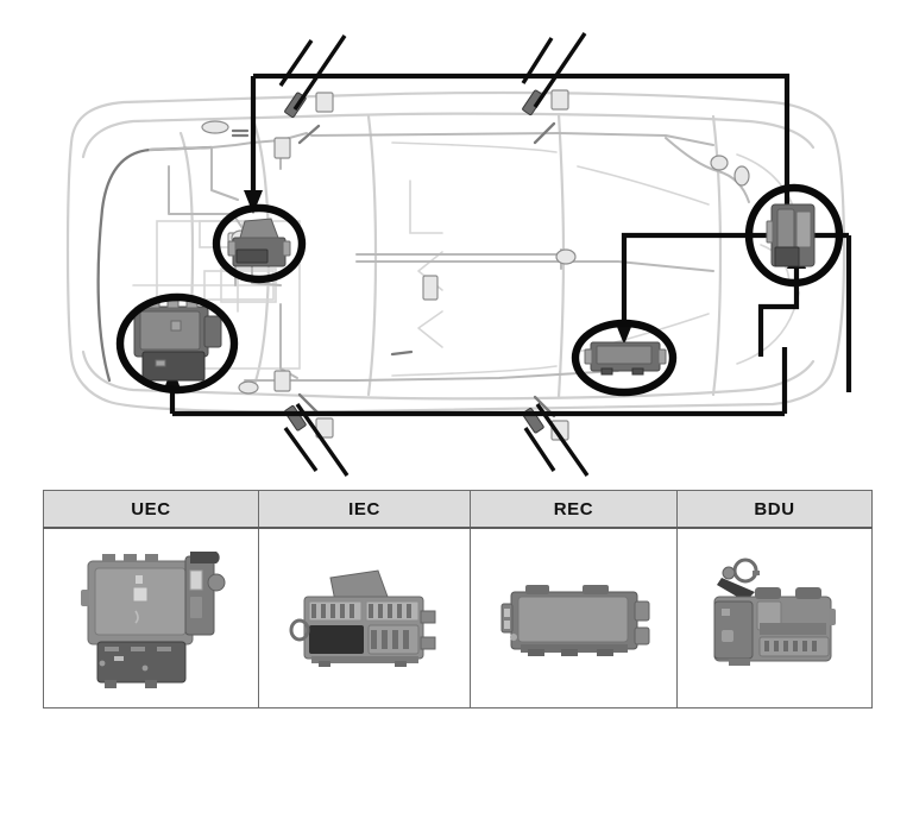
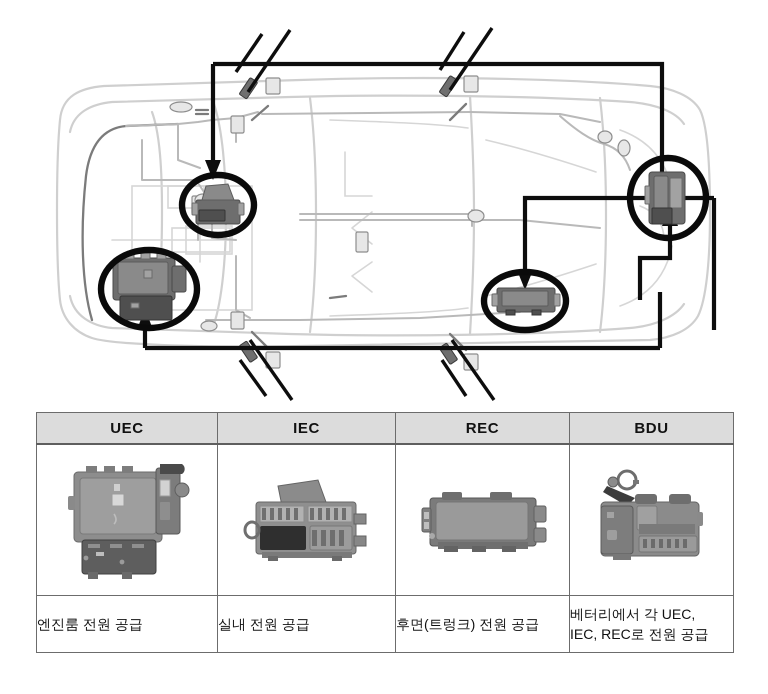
  UEC	IEC	REC	BDU
+ 엔진룸 전원 공급	실내 전원 공급	후면(트렁크) 전원 공급	베터리에서 각 UEC, IEC, REC로 전원 공급
